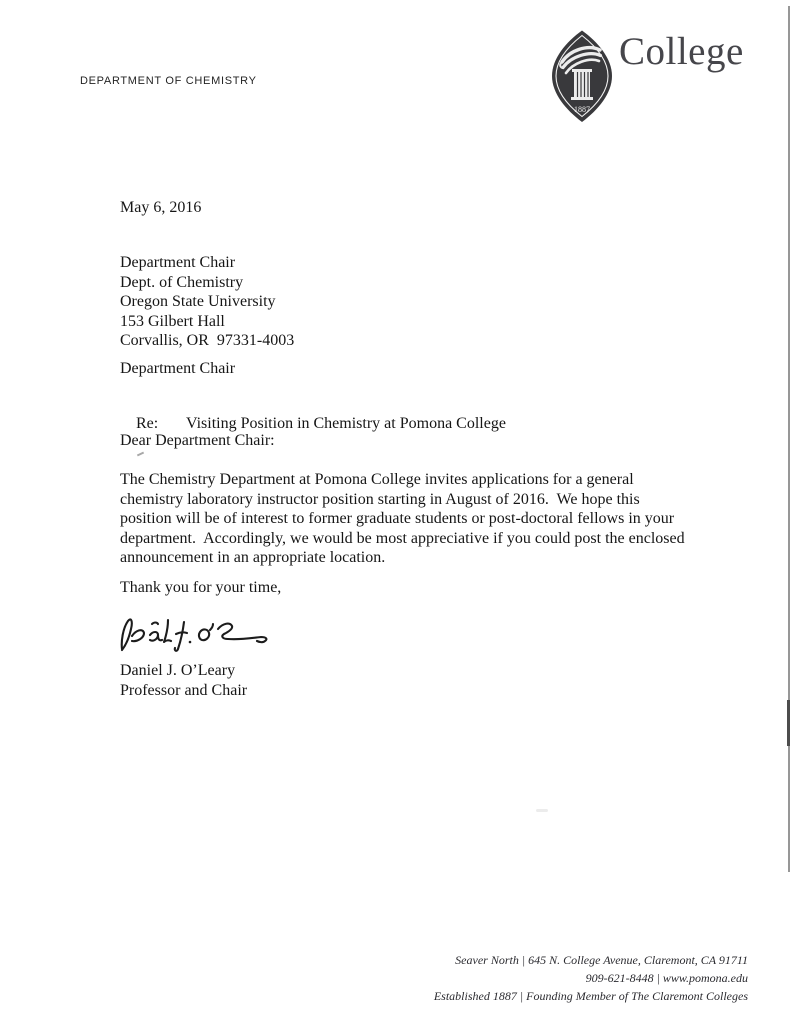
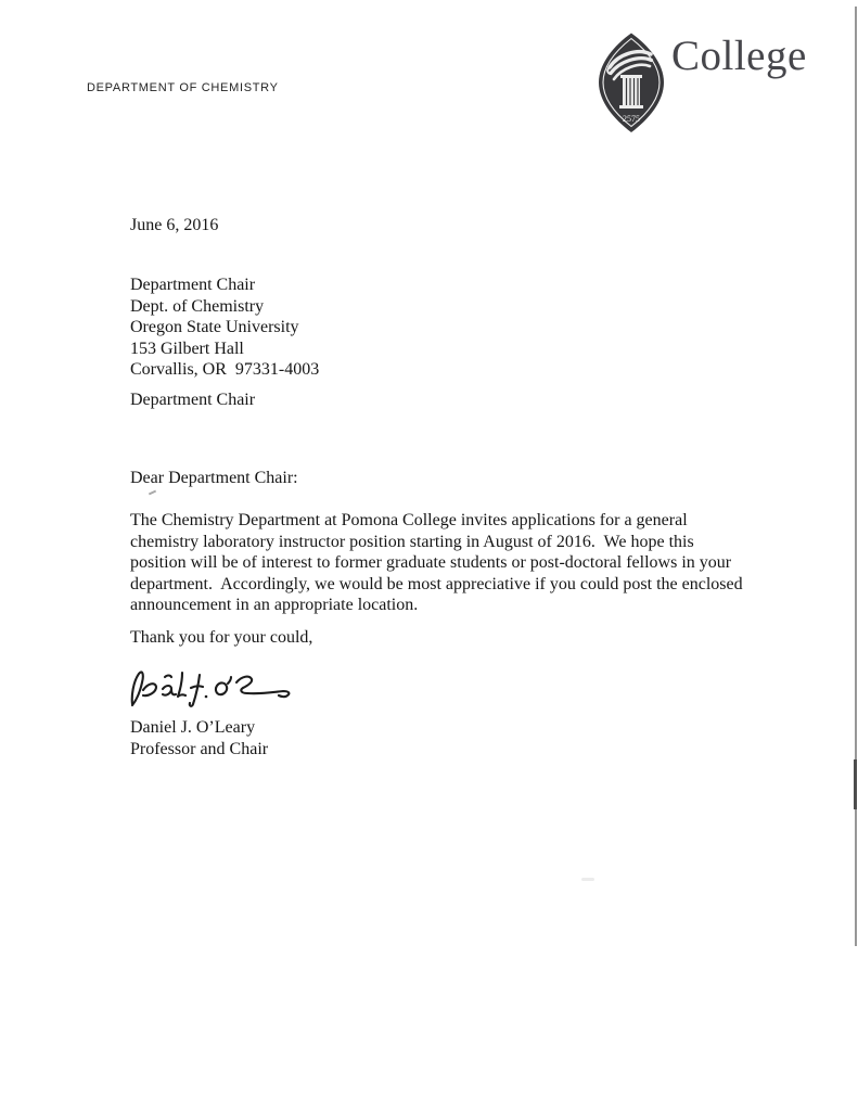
  DEPARTMENT OF CHEMISTRY
- 1887
+ 2575
  College
- May 6, 2016
+ June 6, 2016
  Department Chair
  Dept. of Chemistry
  Oregon State University
  153 Gilbert Hall
  Corvallis, OR 97331-4003
  Department Chair
- Re: Visiting Position in Chemistry at Pomona College
  Dear Department Chair:
  The Chemistry Department at Pomona College invites applications for a general
  chemistry laboratory instructor position starting in August of 2016. We hope this
  position will be of interest to former graduate students or post-doctoral fellows in your
  department. Accordingly, we would be most appreciative if you could post the enclosed
  announcement in an appropriate location.
- Thank you for your time,
+ Thank you for your could,
  Daniel J. O’Leary
  Professor and Chair
- Seaver North | 645 N. College Avenue, Claremont, CA 91711
- 909-621-8448 | www.pomona.edu
- Established 1887 | Founding Member of The Claremont Colleges
